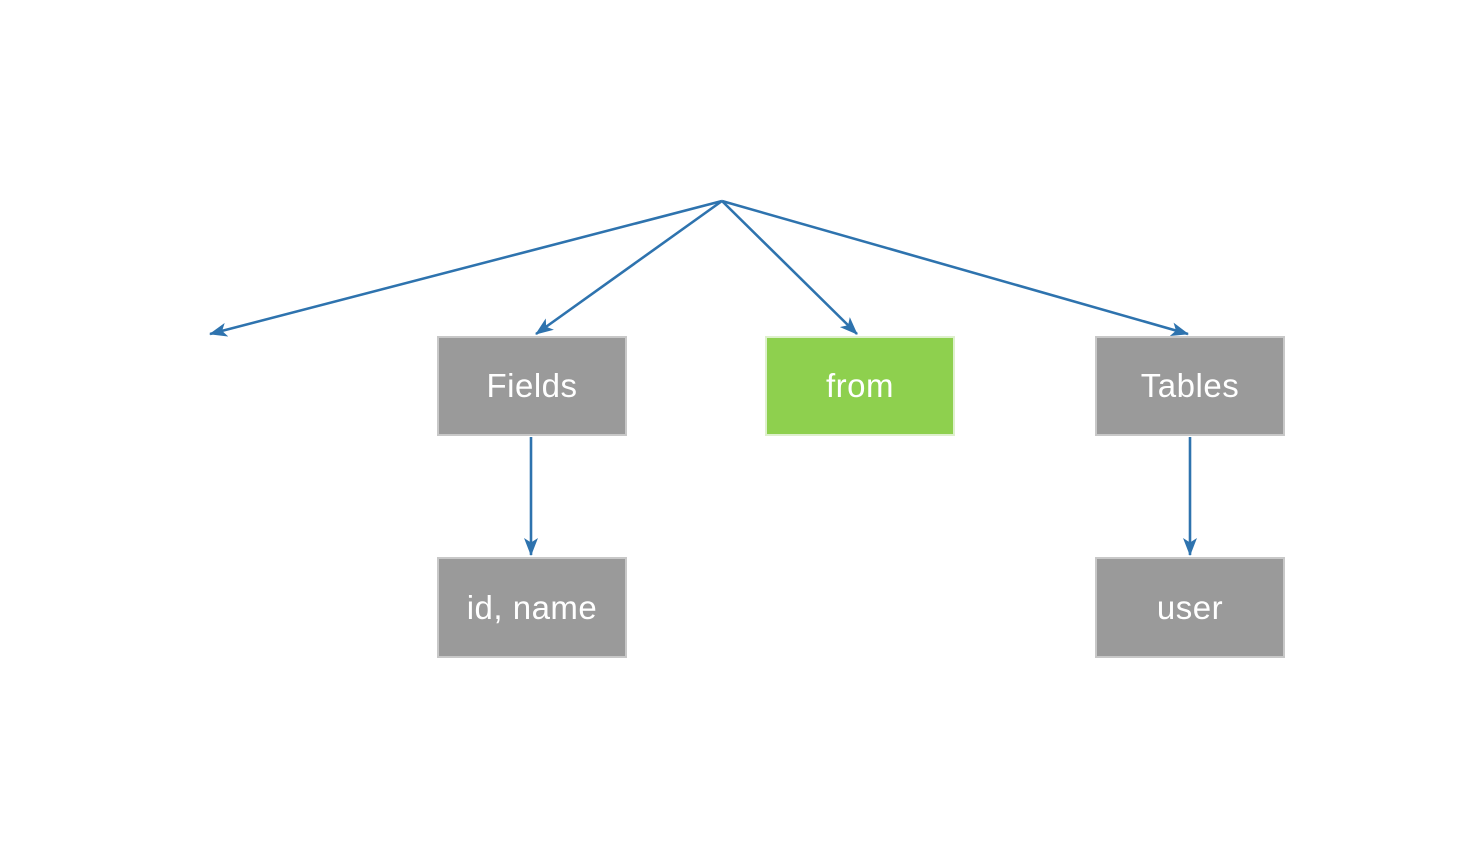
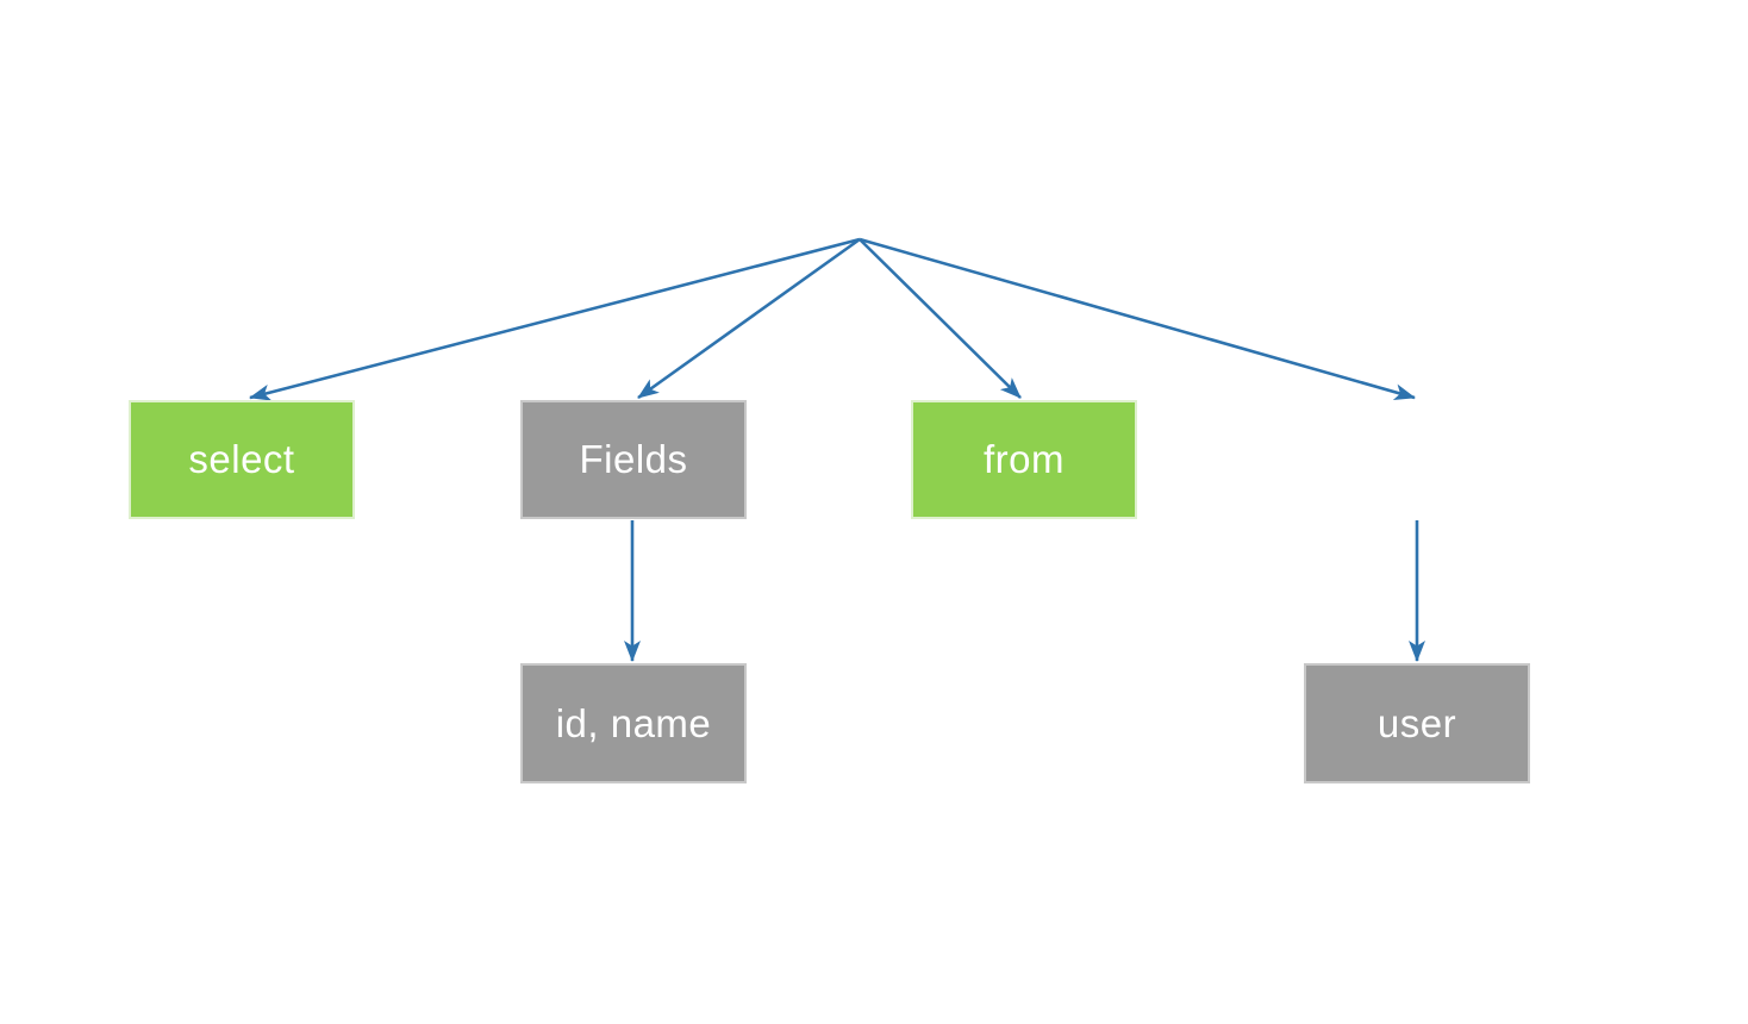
+ select
  Fields
  from
- Tables
  id, name
  user
